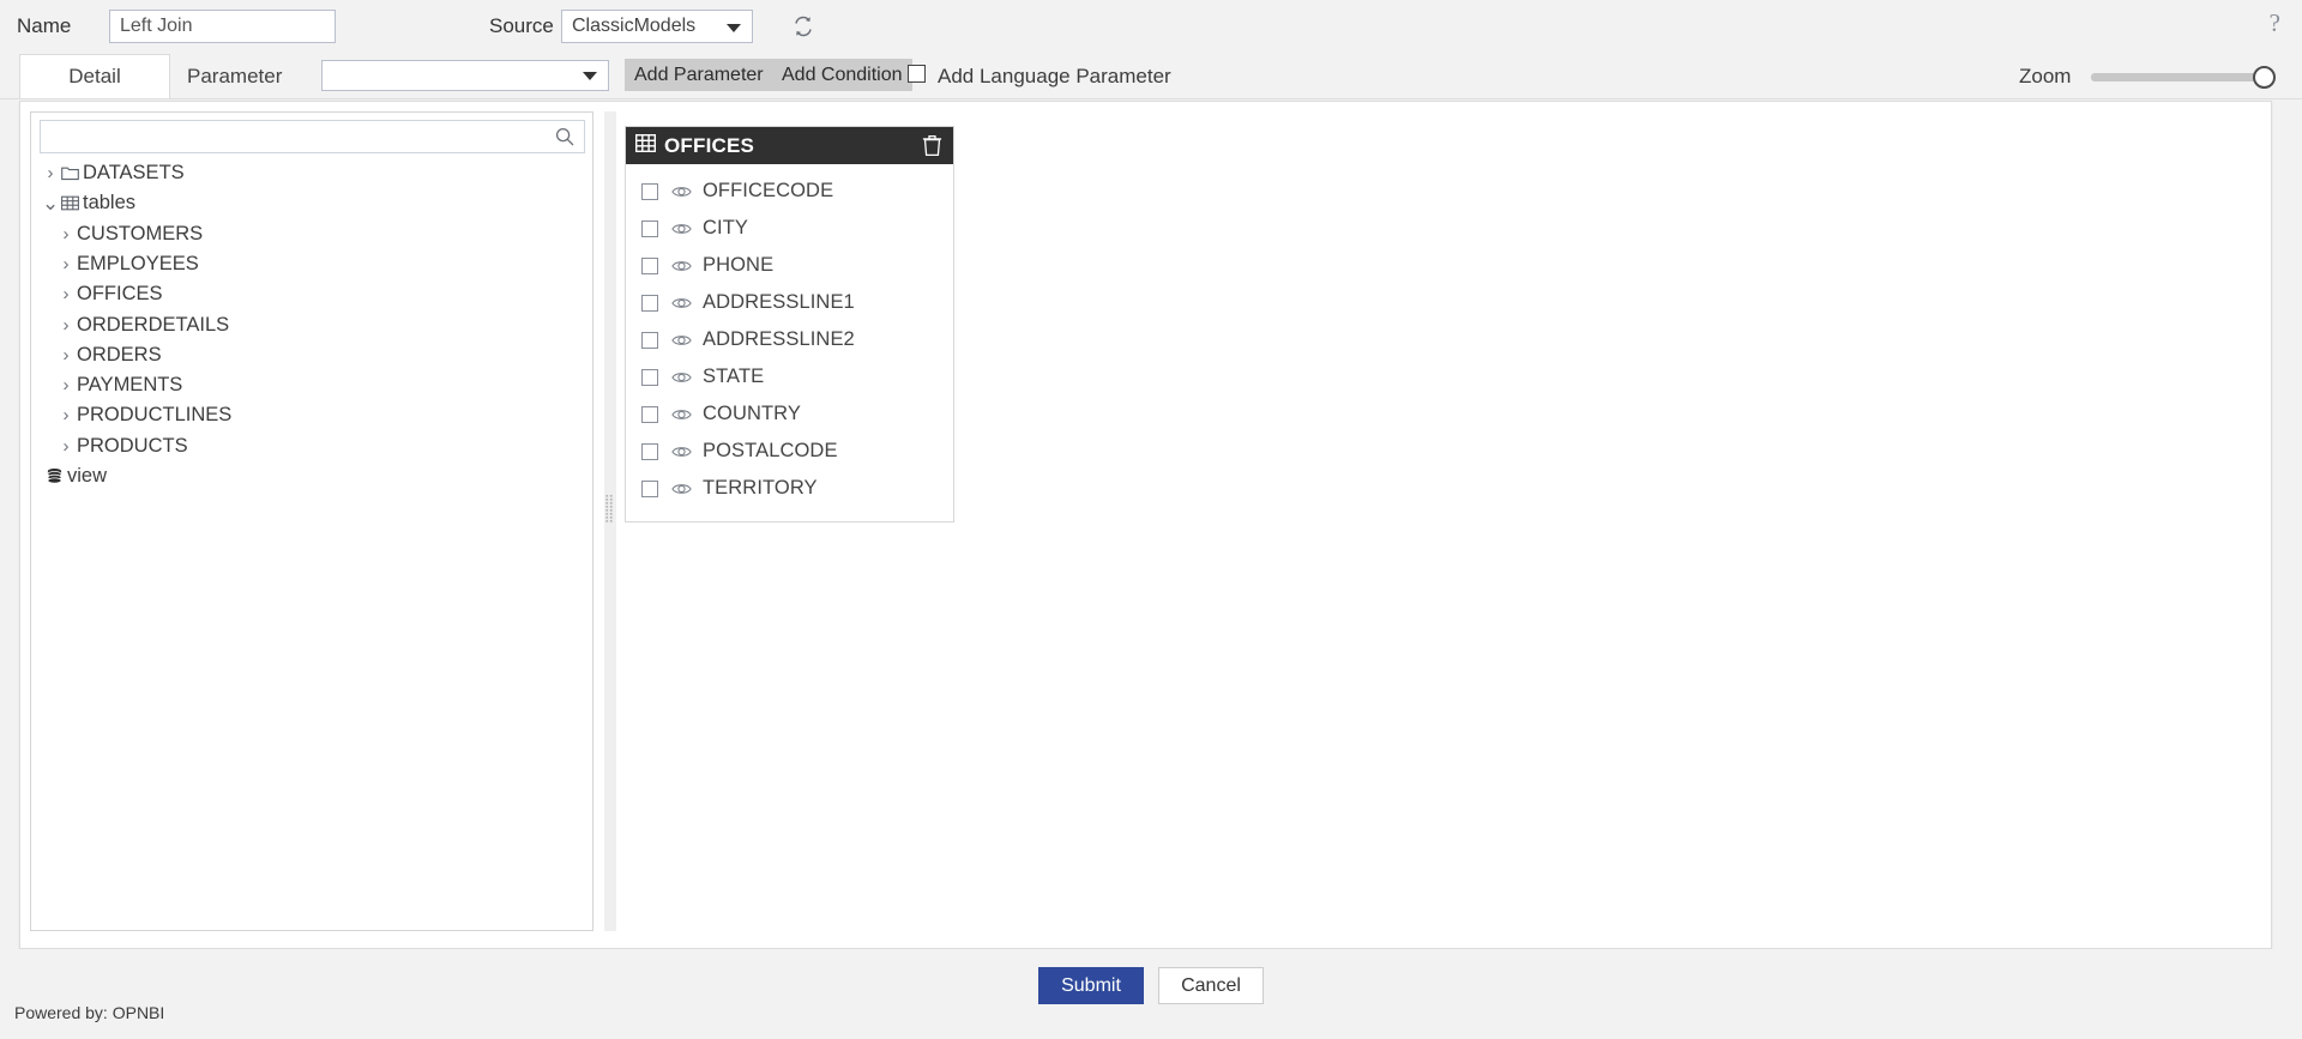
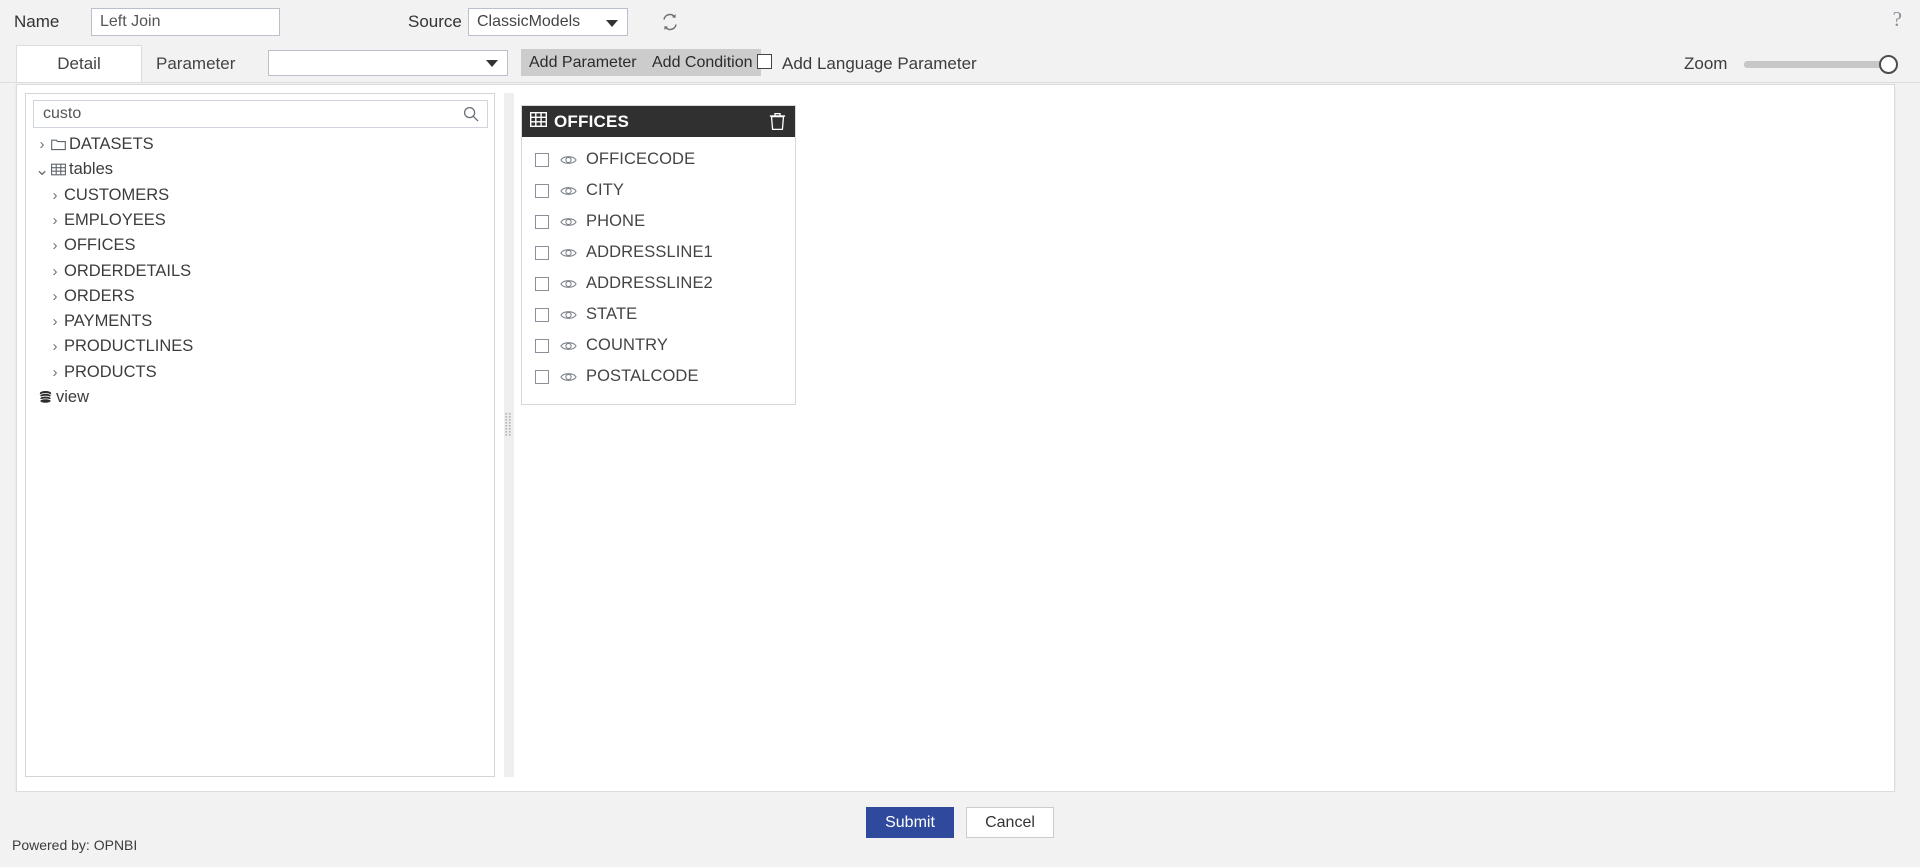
  Name
  Left Join
  Source
  ClassicModels
  ?
  Detail
  Parameter
  Add Parameter
  Add Condition
  Add Language Parameter
  Zoom
+ custo
  ›
  DATASETS
  ⌄
  tables
  ›
  CUSTOMERS
  ›
  EMPLOYEES
  ›
  OFFICES
  ›
  ORDERDETAILS
  ›
  ORDERS
  ›
  PAYMENTS
  ›
  PRODUCTLINES
  ›
  PRODUCTS
  view
  OFFICES
  OFFICECODE
  CITY
  PHONE
  ADDRESSLINE1
  ADDRESSLINE2
  STATE
  COUNTRY
  POSTALCODE
- TERRITORY
  Submit
  Cancel
  Powered by: OPNBI
